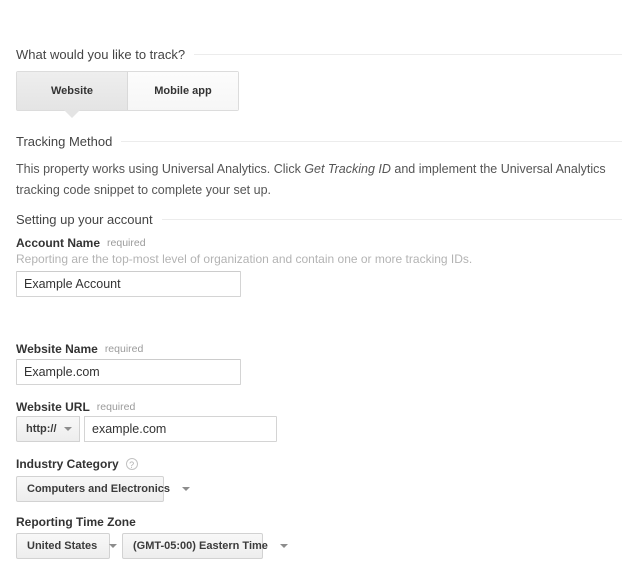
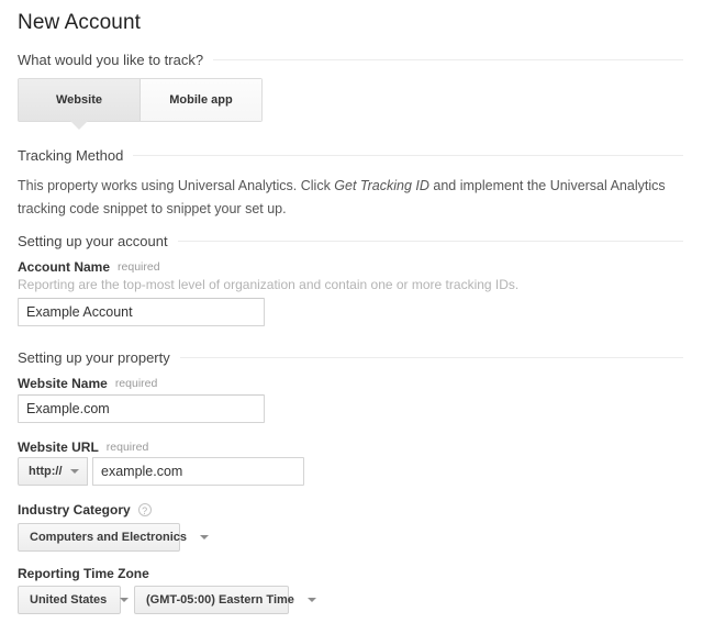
+ New Account
  What would you like to track?
  Website
  Mobile app
  Tracking Method
- This property works using Universal Analytics. Click Get Tracking ID and implement the Universal Analytics tracking code snippet to complete your set up.
+ This property works using Universal Analytics. Click Get Tracking ID and implement the Universal Analytics tracking code snippet to snippet your set up.
  Setting up your account
  Account Name
  required
  Reporting are the top-most level of organization and contain one or more tracking IDs.
  Example Account
+ Setting up your property
  Website Name
  required
  Example.com
  Website URL
  required
  http://
  example.com
  Industry Category
  ?
  Computers and Electronics
  Reporting Time Zone
  United States
  (GMT-05:00) Eastern Time
